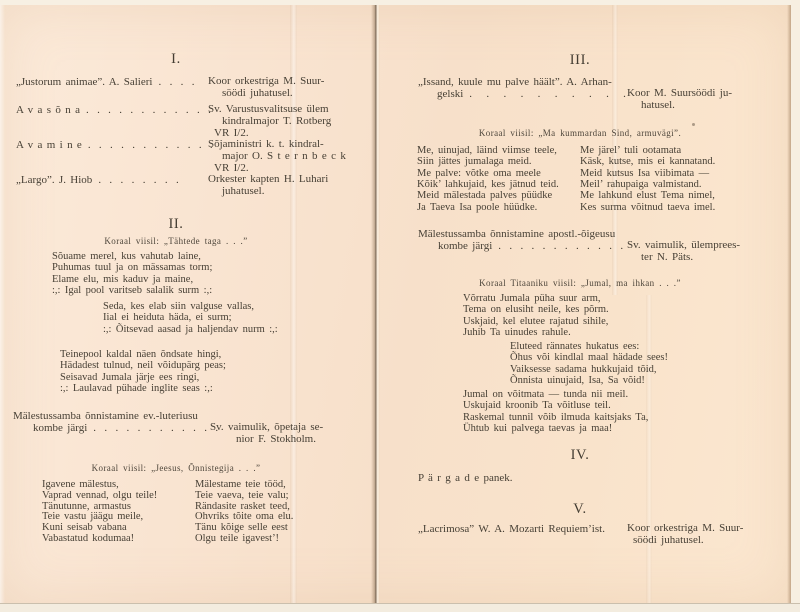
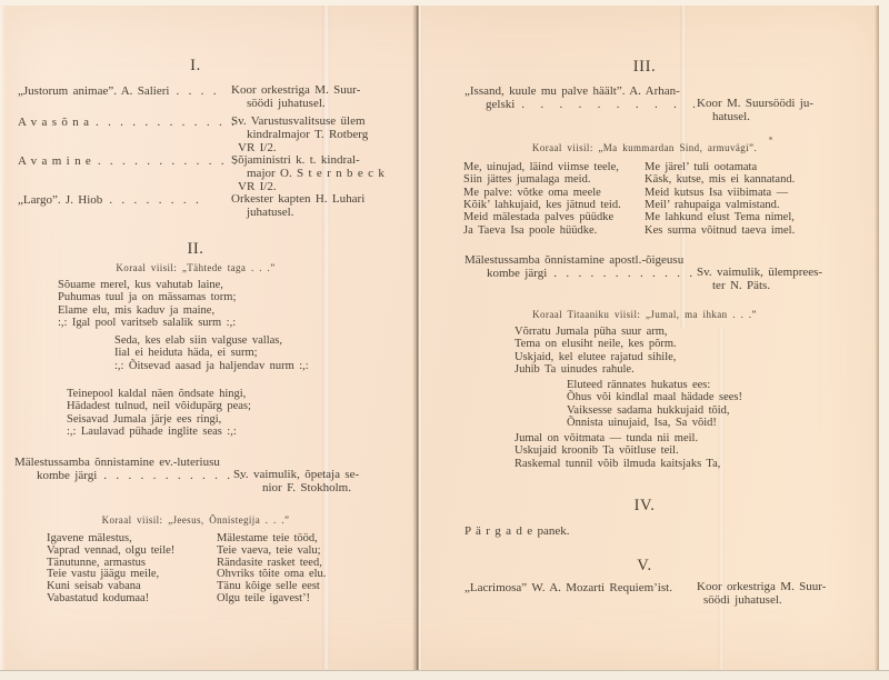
  I.
  „Justorum animae”. A. Salieri . . . .
  Koor orkestriga M. Suur-
  söödi juhatusel.
  A v a s õ n a . . . . . . . . . . . .
  Sv. Varustusvalitsuse ülem
  kindralmajor T. Rotberg
  VR I/2.
  A v a m i n e . . . . . . . . . . . .
  Sõjaministri k. t. kindral-
  major O. S t e r n b e c k
  VR I/2.
  „Largo”. J. Hiob . . . . . . . .
  Orkester kapten H. Luhari
  juhatusel.
  II.
  Koraal viisil: „Tähtede taga . . .”
  Sõuame merel, kus vahutab laine,
  Puhumas tuul ja on mässamas torm;
  Elame elu, mis kaduv ja maine,
  :,: Igal pool varitseb salalik surm :,:
  Seda, kes elab siin valguse vallas,
  Iial ei heiduta häda, ei surm;
  :,: Õitsevad aasad ja haljendav nurm :,:
  Teinepool kaldal näen õndsate hingi,
  Hädadest tulnud, neil võidupärg peas;
  Seisavad Jumala järje ees ringi,
  :,: Laulavad pühade inglite seas :,:
  Mälestussamba õnnistamine ev.-luteriusu
  kombe järgi . . . . . . . . . . . .
  Sv. vaimulik, õpetaja se-
  nior F. Stokholm.
  Koraal viisil: „Jeesus, Õnnistegija . . .”
  Igavene mälestus,
  Vaprad vennad, olgu teile!
  Tänutunne, armastus
  Teie vastu jäägu meile,
  Kuni seisab vabana
  Vabastatud kodumaa!
  Mälestame teie tööd,
  Teie vaeva, teie valu;
  Rändasite rasket teed,
  Ohvriks tõite oma elu.
  Tänu kõige selle eest
  Olgu teile igavest’!
  III.
  „Issand, kuule mu palve häält”. A. Arhan-
  gelski . . . . . . . . . .
  Koor M. Suursöödi ju-
  hatusel.
  Koraal viisil: „Ma kummardan Sind, armuvägi”.
  Me, uinujad, läind viimse teele,
  Siin jättes jumalaga meid.
  Me palve: võtke oma meele
  Kõik’ lahkujaid, kes jätnud teid.
  Meid mälestada palves püüdke
  Ja Taeva Isa poole hüüdke.
  Me järel’ tuli ootamata
  Käsk, kutse, mis ei kannatand.
  Meid kutsus Isa viibimata —
  Meil’ rahupaiga valmistand.
  Me lahkund elust Tema nimel,
  Kes surma võitnud taeva imel.
  Mälestussamba õnnistamine apostl.-õigeusu
  kombe järgi . . . . . . . . . . . .
  Sv. vaimulik, ülemprees-
  ter N. Päts.
  Koraal Titaaniku viisil: „Jumal, ma ihkan . . .”
  Võrratu Jumala püha suur arm,
  Tema on elusiht neile, kes põrm.
  Uskjaid, kel elutee rajatud sihile,
  Juhib Ta uinudes rahule.
  Eluteed rännates hukatus ees:
  Õhus või kindlal maal hädade sees!
  Vaiksesse sadama hukkujaid tõid,
  Õnnista uinujaid, Isa, Sa võid!
  Jumal on võitmata — tunda nii meil.
  Uskujaid kroonib Ta võitluse teil.
  Raskemal tunnil võib ilmuda kaitsjaks Ta,
- Ühtub kui palvega taevas ja maa!
  IV.
  P ä r g a d e panek.
  V.
  „Lacrimosa” W. A. Mozarti Requiem’ist.
  Koor orkestriga M. Suur-
  söödi juhatusel.
